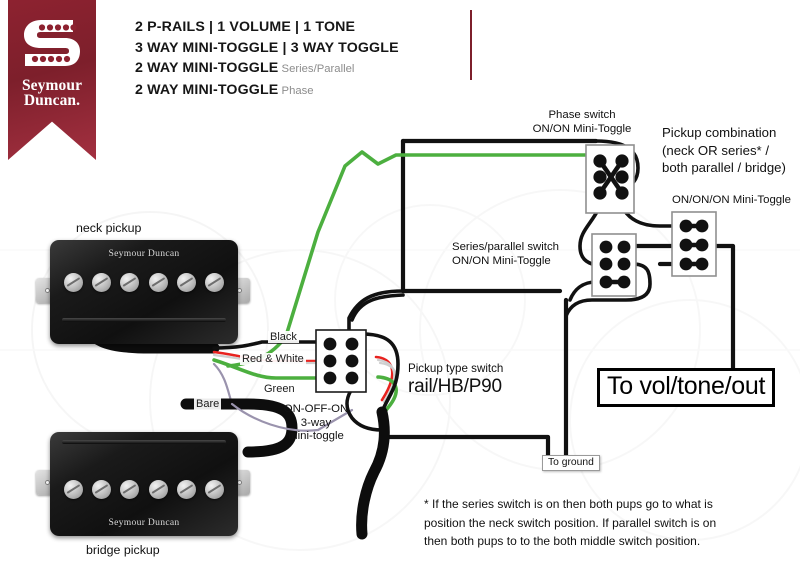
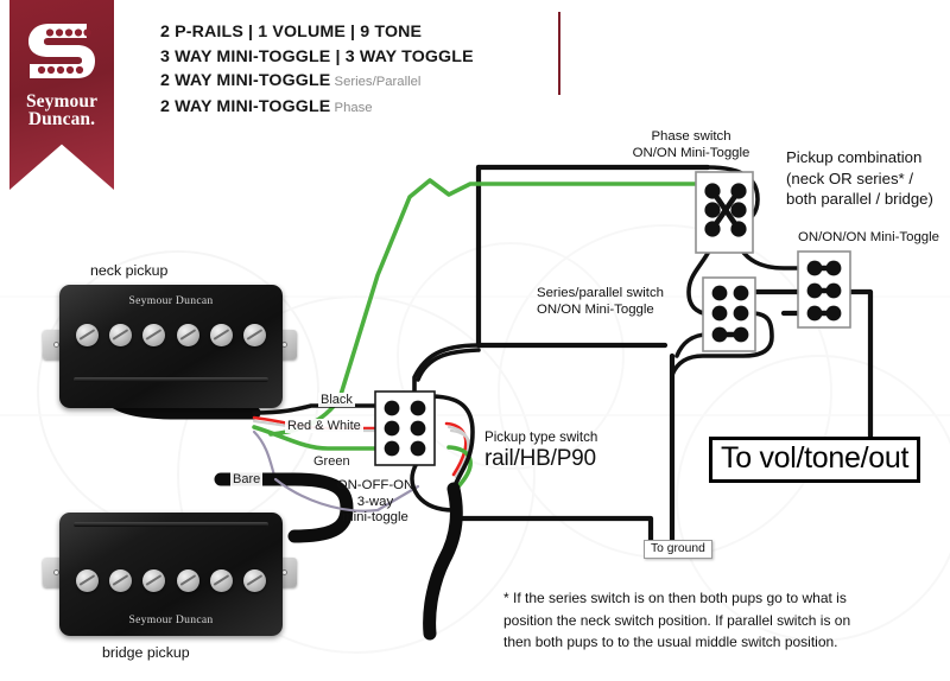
  Seymour
  Duncan.
- 2 P-RAILS | 1 VOLUME | 1 TONE
+ 2 P-RAILS | 1 VOLUME | 9 TONE
  3 WAY MINI-TOGGLE | 3 WAY TOGGLE
  2 WAY MINI-TOGGLE Series/Parallel
  2 WAY MINI-TOGGLE Phase
  neck pickup
  Seymour Duncan
  Seymour Duncan
  bridge pickup
  Black
  Red & White
  Green
  Bare
  Phase switch
  ON/ON Mini-Toggle
  Series/parallel switch
  ON/ON Mini-Toggle
  Pickup combination
  (neck OR series* /
  both parallel / bridge)
  ON/ON/ON Mini-Toggle
  Pickup type switch
  rail/HB/P90
  ON-OFF-ON
  3-way
  mini-toggle
  To vol/tone/out
  To ground
  * If the series switch is on then both pups go to what is
  position the neck switch position. If parallel switch is on
- then both pups to to the both middle switch position.
+ then both pups to to the usual middle switch position.
